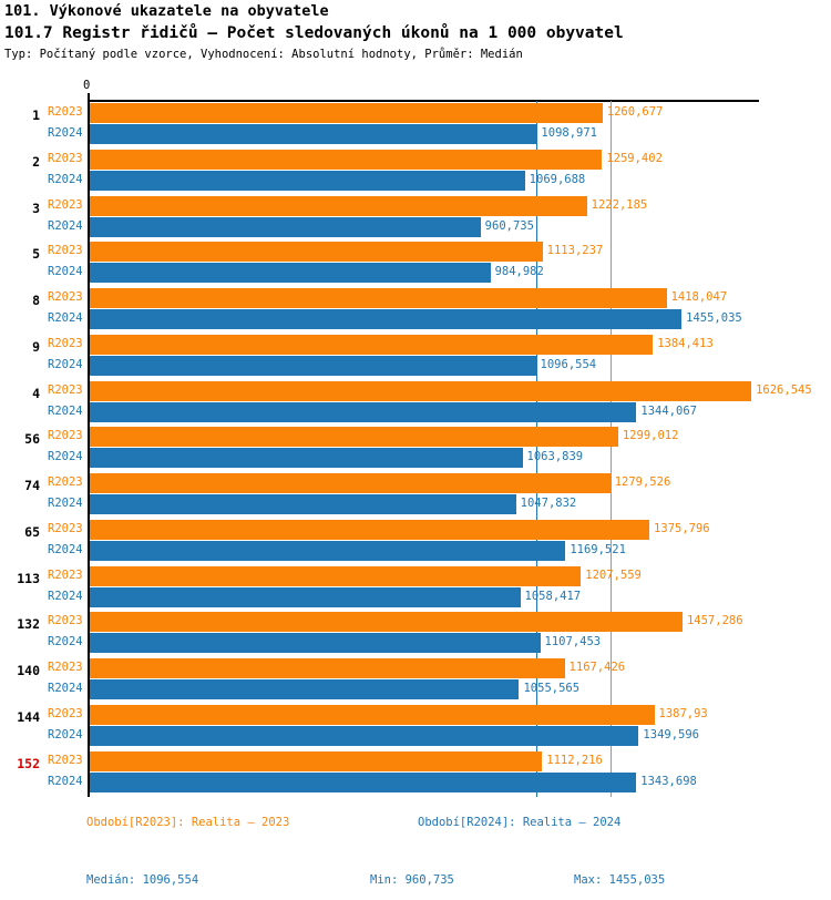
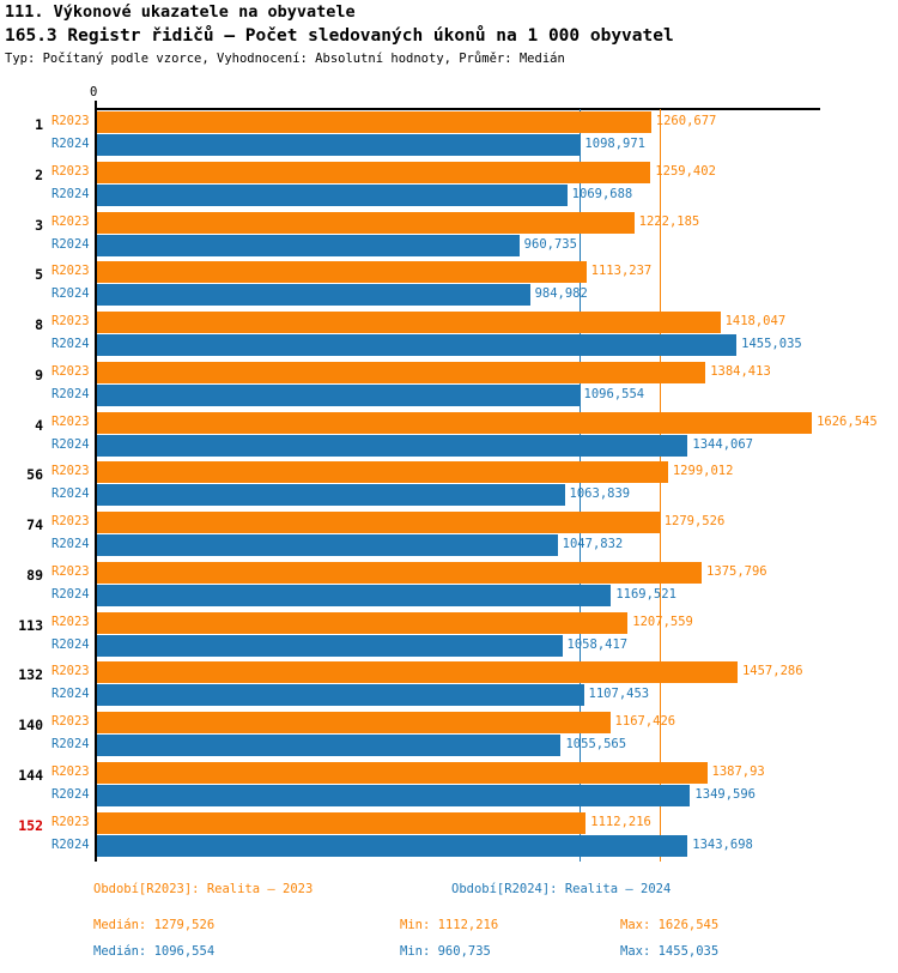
- 101. Výkonové ukazatele na obyvatele
+ 111. Výkonové ukazatele na obyvatele
- 101.7 Registr řidičů – Počet sledovaných úkonů na 1 000 obyvatel
+ 165.3 Registr řidičů – Počet sledovaných úkonů na 1 000 obyvatel
  Typ: Počítaný podle vzorce, Vyhodnocení: Absolutní hodnoty, Průměr: Medián
  0
  1
  R2023
  1260,677
  R2024
  1098,971
  2
  R2023
  1259,402
  R2024
  1069,688
  3
  R2023
  1222,185
  R2024
  960,735
  5
  R2023
  1113,237
  R2024
  984,982
  8
  R2023
  1418,047
  R2024
  1455,035
  9
  R2023
  1384,413
  R2024
  1096,554
  4
  R2023
  1626,545
  R2024
  1344,067
  56
  R2023
  1299,012
  R2024
  1063,839
  74
  R2023
  1279,526
  R2024
  1047,832
- 65
+ 89
  R2023
  1375,796
  R2024
  1169,521
  113
  R2023
  1207,559
  R2024
  1058,417
  132
  R2023
  1457,286
  R2024
  1107,453
  140
  R2023
  1167,426
  R2024
  1055,565
  144
  R2023
  1387,93
  R2024
  1349,596
  152
  R2023
  1112,216
  R2024
  1343,698
  Období[R2023]: Realita – 2023
  Období[R2024]: Realita – 2024
+ Medián: 1279,526
+ Min: 1112,216
+ Max: 1626,545
  Medián: 1096,554
  Min: 960,735
  Max: 1455,035
